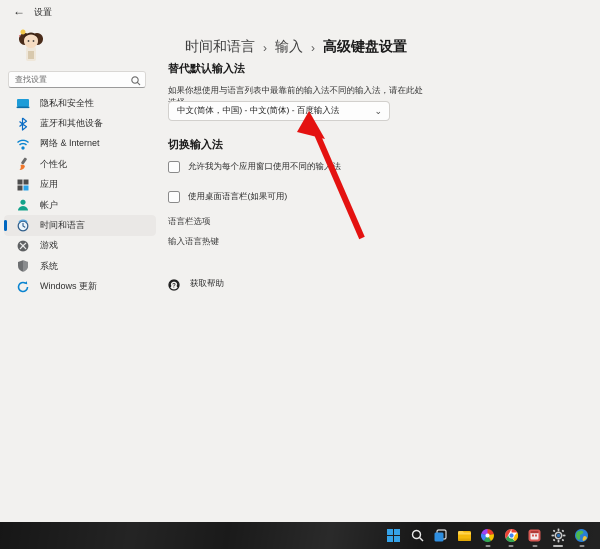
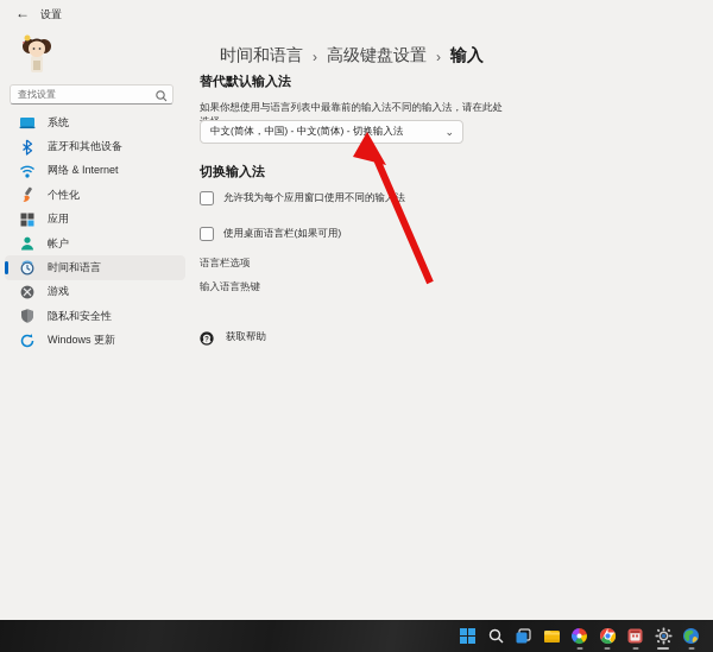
  ←
  设置
  查找设置
- 隐私和安全性
+ 系统
  蓝牙和其他设备
  网络 & Internet
  个性化
  应用
  帐户
  时间和语言
  游戏
- 系统
+ 隐私和安全性
  Windows 更新
  时间和语言
  ›
- 输入
+ 高级键盘设置
  ›
- 高级键盘设置
+ 输入
  替代默认输入法
  如果你想使用与语言列表中最靠前的输入法不同的输入法，请在此处
- 中文(简体，中国) - 中文(简体) - 百度输入法
+ 中文(简体，中国) - 中文(简体) - 切换输入法
  ⌄
  切换输入法
  允许我为每个应用窗口使用不同的输法
  使用桌面语言栏(如果可用)
  语言栏选项
  输入语言热键
  获取帮助
